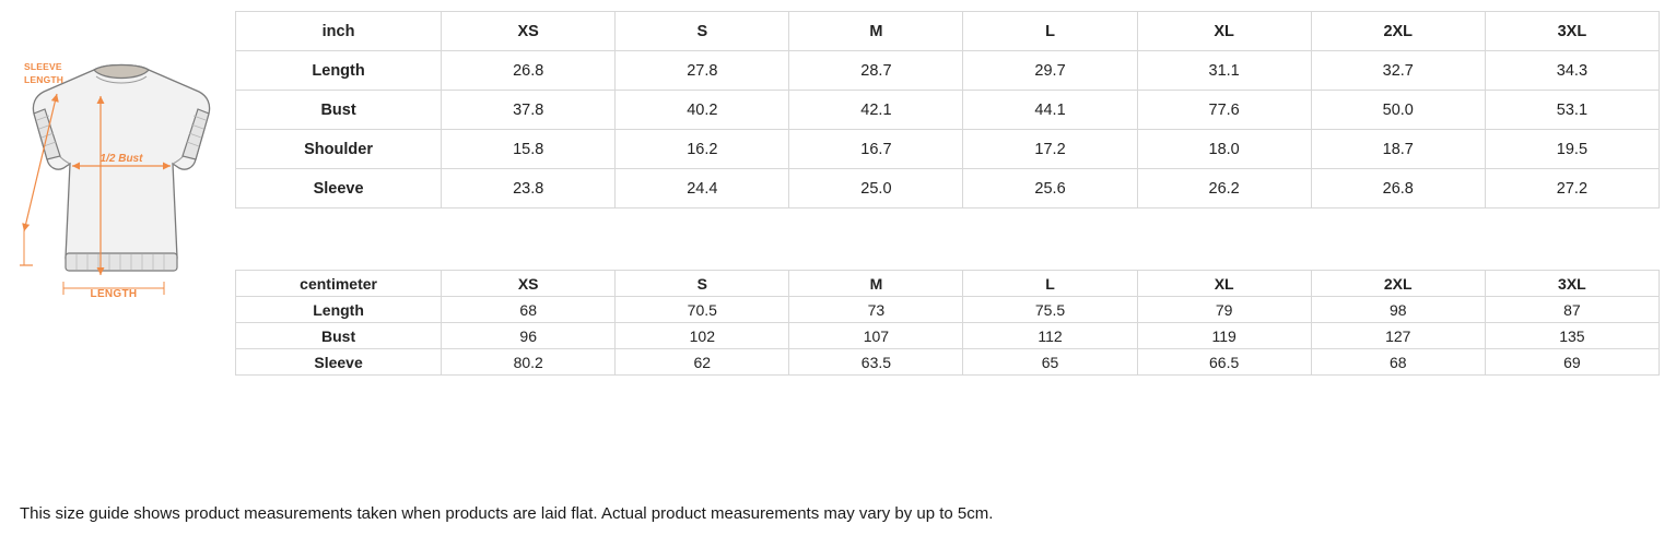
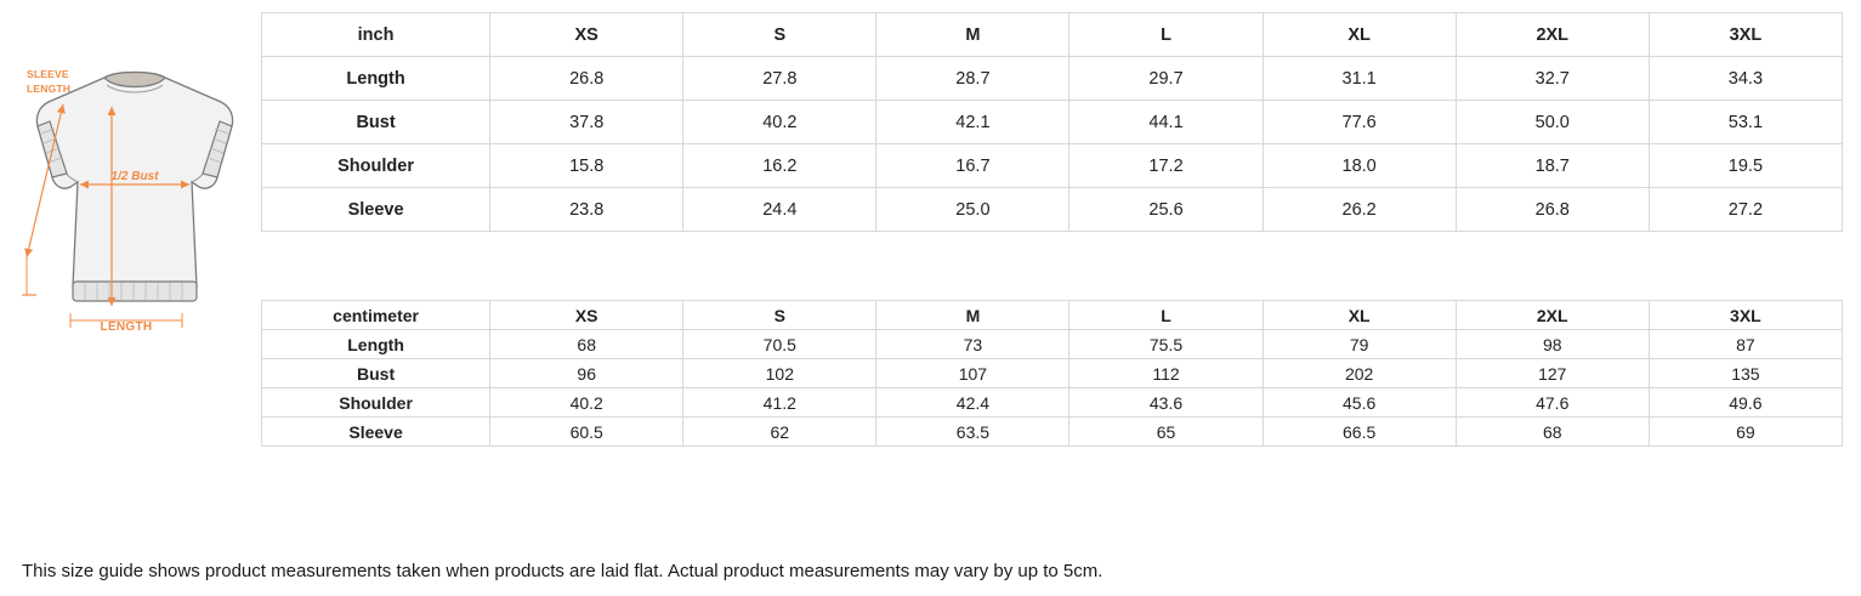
  SLEEVE
  LENGTH
  1/2 Bust
  LENGTH
  inch	XS	S	M	L	XL	2XL	3XL
  Length	26.8	27.8	28.7	29.7	31.1	32.7	34.3
  Bust	37.8	40.2	42.1	44.1	77.6	50.0	53.1
  Shoulder	15.8	16.2	16.7	17.2	18.0	18.7	19.5
  Sleeve	23.8	24.4	25.0	25.6	26.2	26.8	27.2
  centimeter	XS	S	M	L	XL	2XL	3XL
  Length	68	70.5	73	75.5	79	98	87
- Bust	96	102	107	112	119	127	135
+ Bust	96	102	107	112	202	127	135
+ Shoulder	40.2	41.2	42.4	43.6	45.6	47.6	49.6
- Sleeve	80.2	62	63.5	65	66.5	68	69
+ Sleeve	60.5	62	63.5	65	66.5	68	69
  This size guide shows product measurements taken when products are laid flat. Actual product measurements may vary by up to 5cm.
